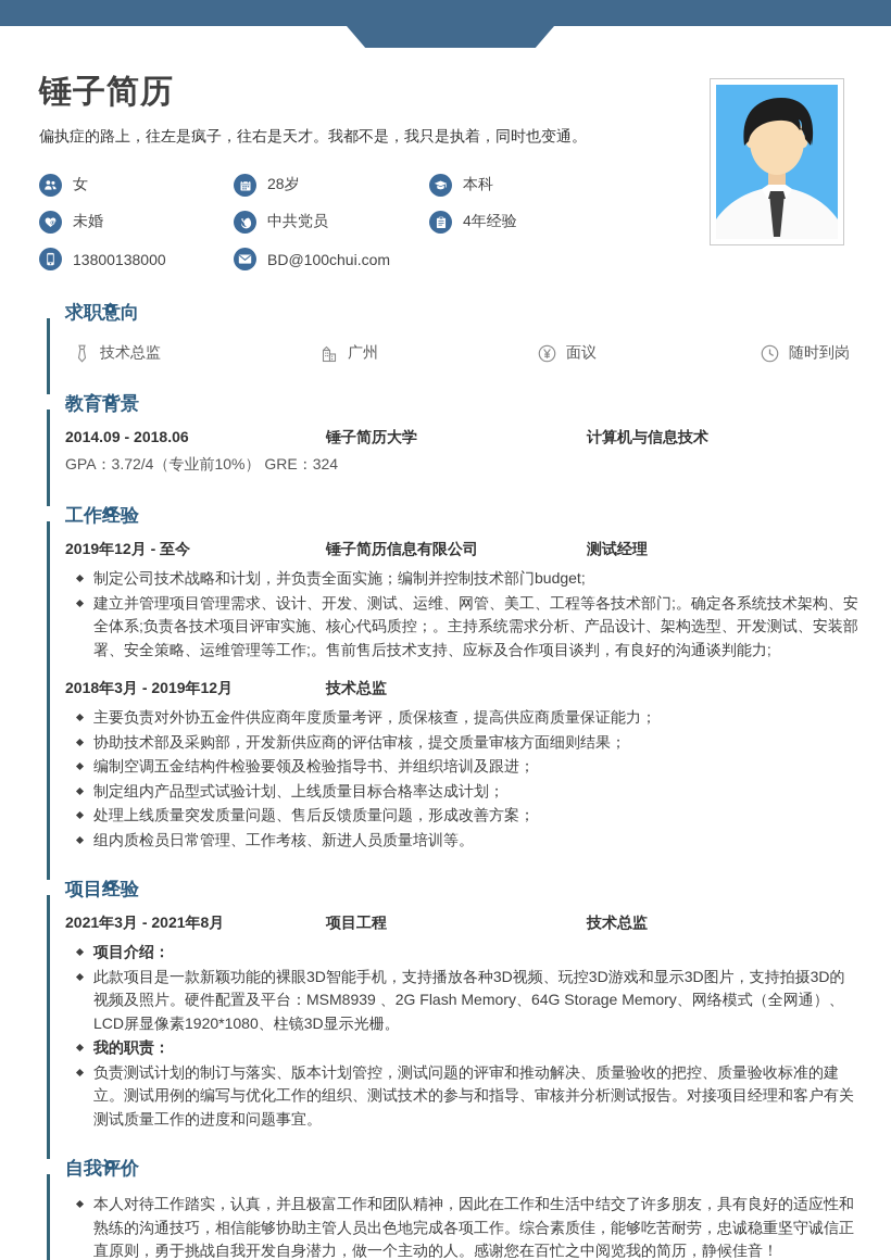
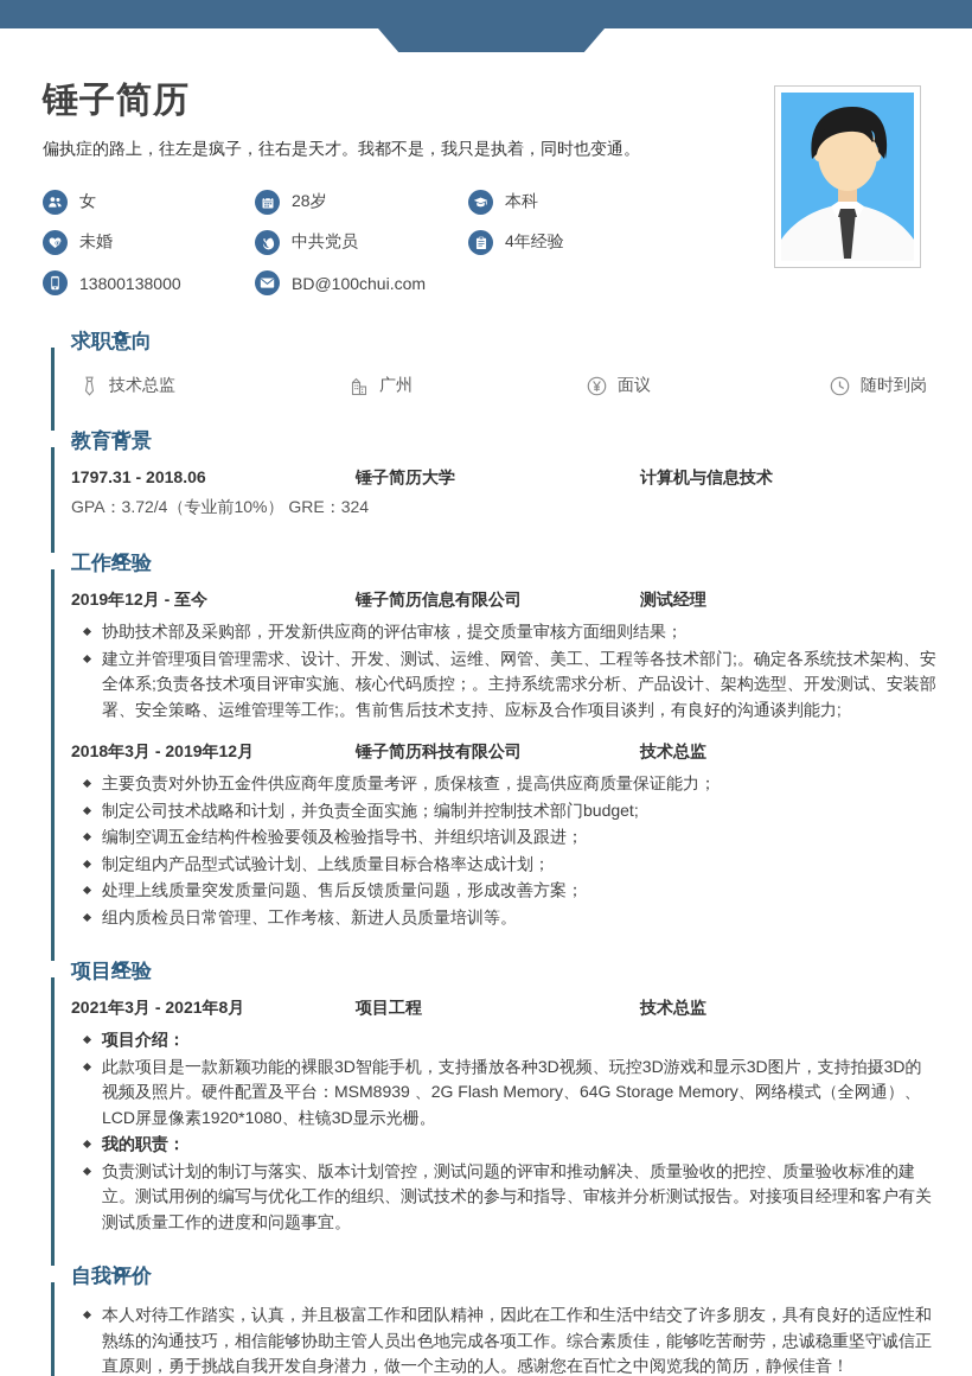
  锤子简历
  偏执症的路上，往左是疯子，往右是天才。我都不是，我只是执着，同时也变通。
  女
  28岁
  本科
  未婚
  中共党员
  4年经验
  13800138000
  BD@100chui.com
  求职向
  技术总监
  广州
  面议
  随时到岗
  教育景
- 2014.09 - 2018.06
+ 1797.31 - 2018.06
  锤子简历大学
  计算机与信息技术
  GPA：3.72/4（专业前10%） GRE：324
  工作验
  2019年12月 - 至今
  锤子简历信息有限公司
  测试经理
- 制定公司技术战略和计划，并负责全面实施；编制并控制技术部门budget;
+ 协助技术部及采购部，开发新供应商的评估审核，提交质量审核方面细则结果；
  建立并管理项目管理需求、设计、开发、测试、运维、网管、美工、工程等各技术部门;。确定各系统技术架构、安全体系;负责各技术项目评审实施、核心代码质控；。主持系统需求分析、产品设计、架构选型、开发测试、安装部署、安全策略、运维管理等工作;。售前售后技术支持、应标及合作项目谈判，有良好的沟通谈判能力;
  2018年3月 - 2019年12月
+ 锤子简历科技有限公司
  技术总监
  主要负责对外协五金件供应商年度质量考评，质保核查，提高供应商质量保证能力；
- 协助技术部及采购部，开发新供应商的评估审核，提交质量审核方面细则结果；
+ 制定公司技术战略和计划，并负责全面实施；编制并控制技术部门budget;
  编制空调五金结构件检验要领及检验指导书、并组织培训及跟进；
  制定组内产品型式试验计划、上线质量目标合格率达成计划；
  处理上线质量突发质量问题、售后反馈质量问题，形成改善方案；
  组内质检员日常管理、工作考核、新进人员质量培训等。
  项目验
  2021年3月 - 2021年8月
  项目工程
  技术总监
  项目介绍：
  此款项目是一款新颖功能的裸眼3D智能手机，支持播放各种3D视频、玩控3D游戏和显示3D图片，支持拍摄3D的视频及照片。硬件配置及平台：MSM8939 、2G Flash Memory、64G Storage Memory、网络模式（全网通）、LCD屏显像素1920*1080、柱镜3D显示光栅。
  我的职责：
  负责测试计划的制订与落实、版本计划管控，测试问题的评审和推动解决、质量验收的把控、质量验收标准的建立。测试用例的编写与优化工作的组织、测试技术的参与和指导、审核并分析测试报告。对接项目经理和客户有关测试质量工作的进度和问题事宜。
  自我价
  本人对待工作踏实，认真，并且极富工作和团队精神，因此在工作和生活中结交了许多朋友，具有良好的适应性和熟练的沟通技巧，相信能够协助主管人员出色地完成各项工作。综合素质佳，能够吃苦耐劳，忠诚稳重坚守诚信正直原则，勇于挑战自我开发自身潜力，做一个主动的人。感谢您在百忙之中阅览我的简历，静候佳音！
